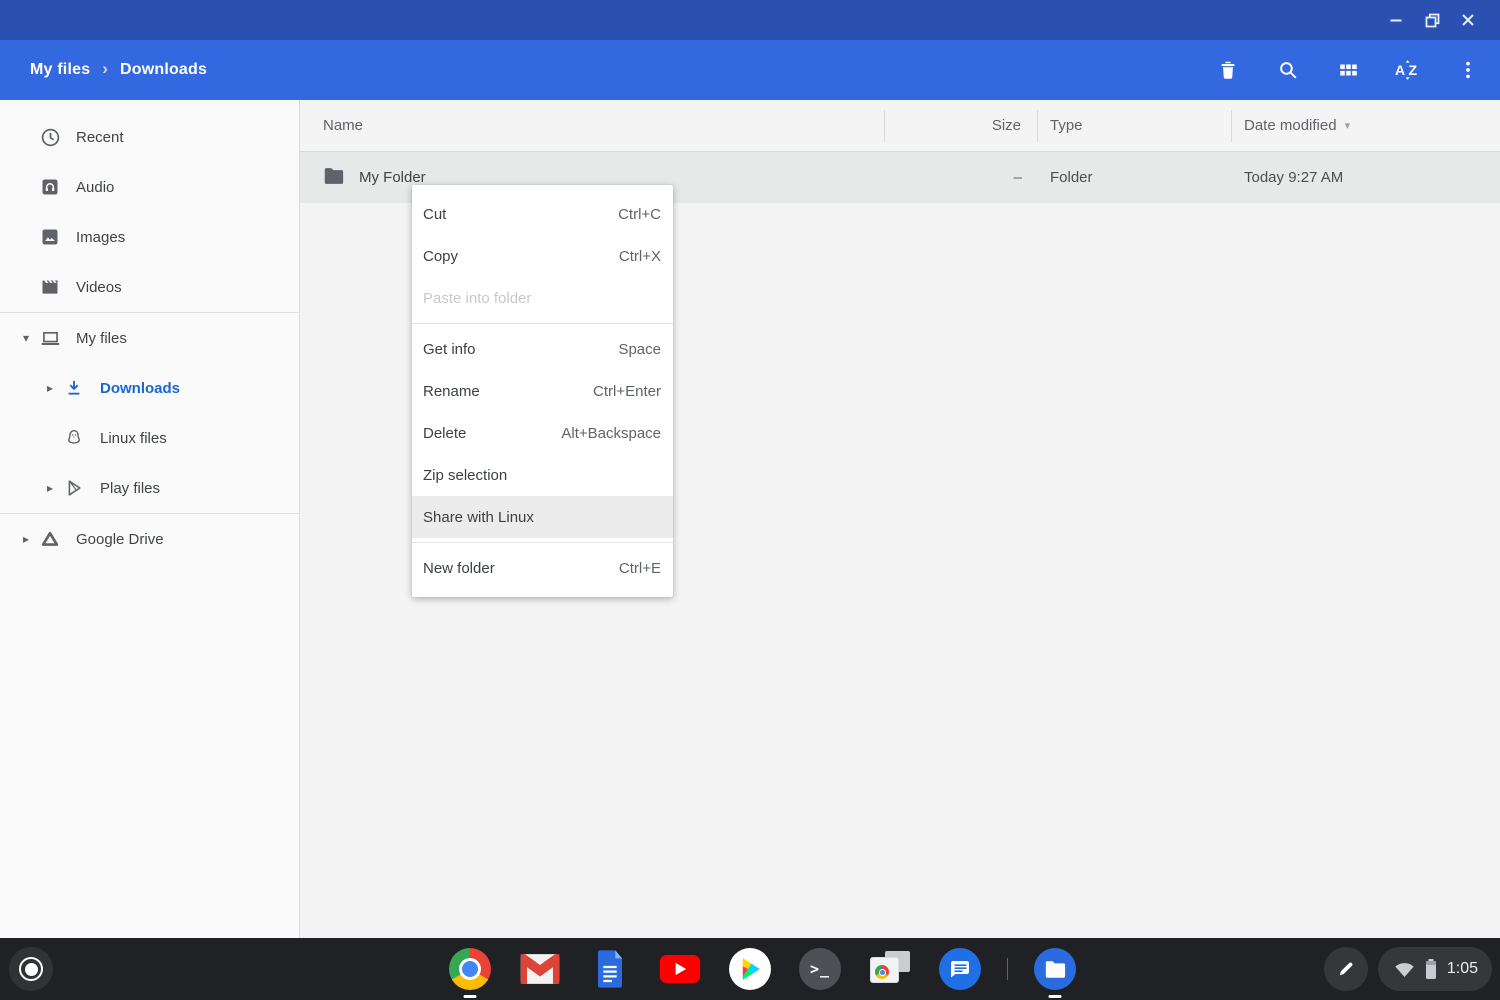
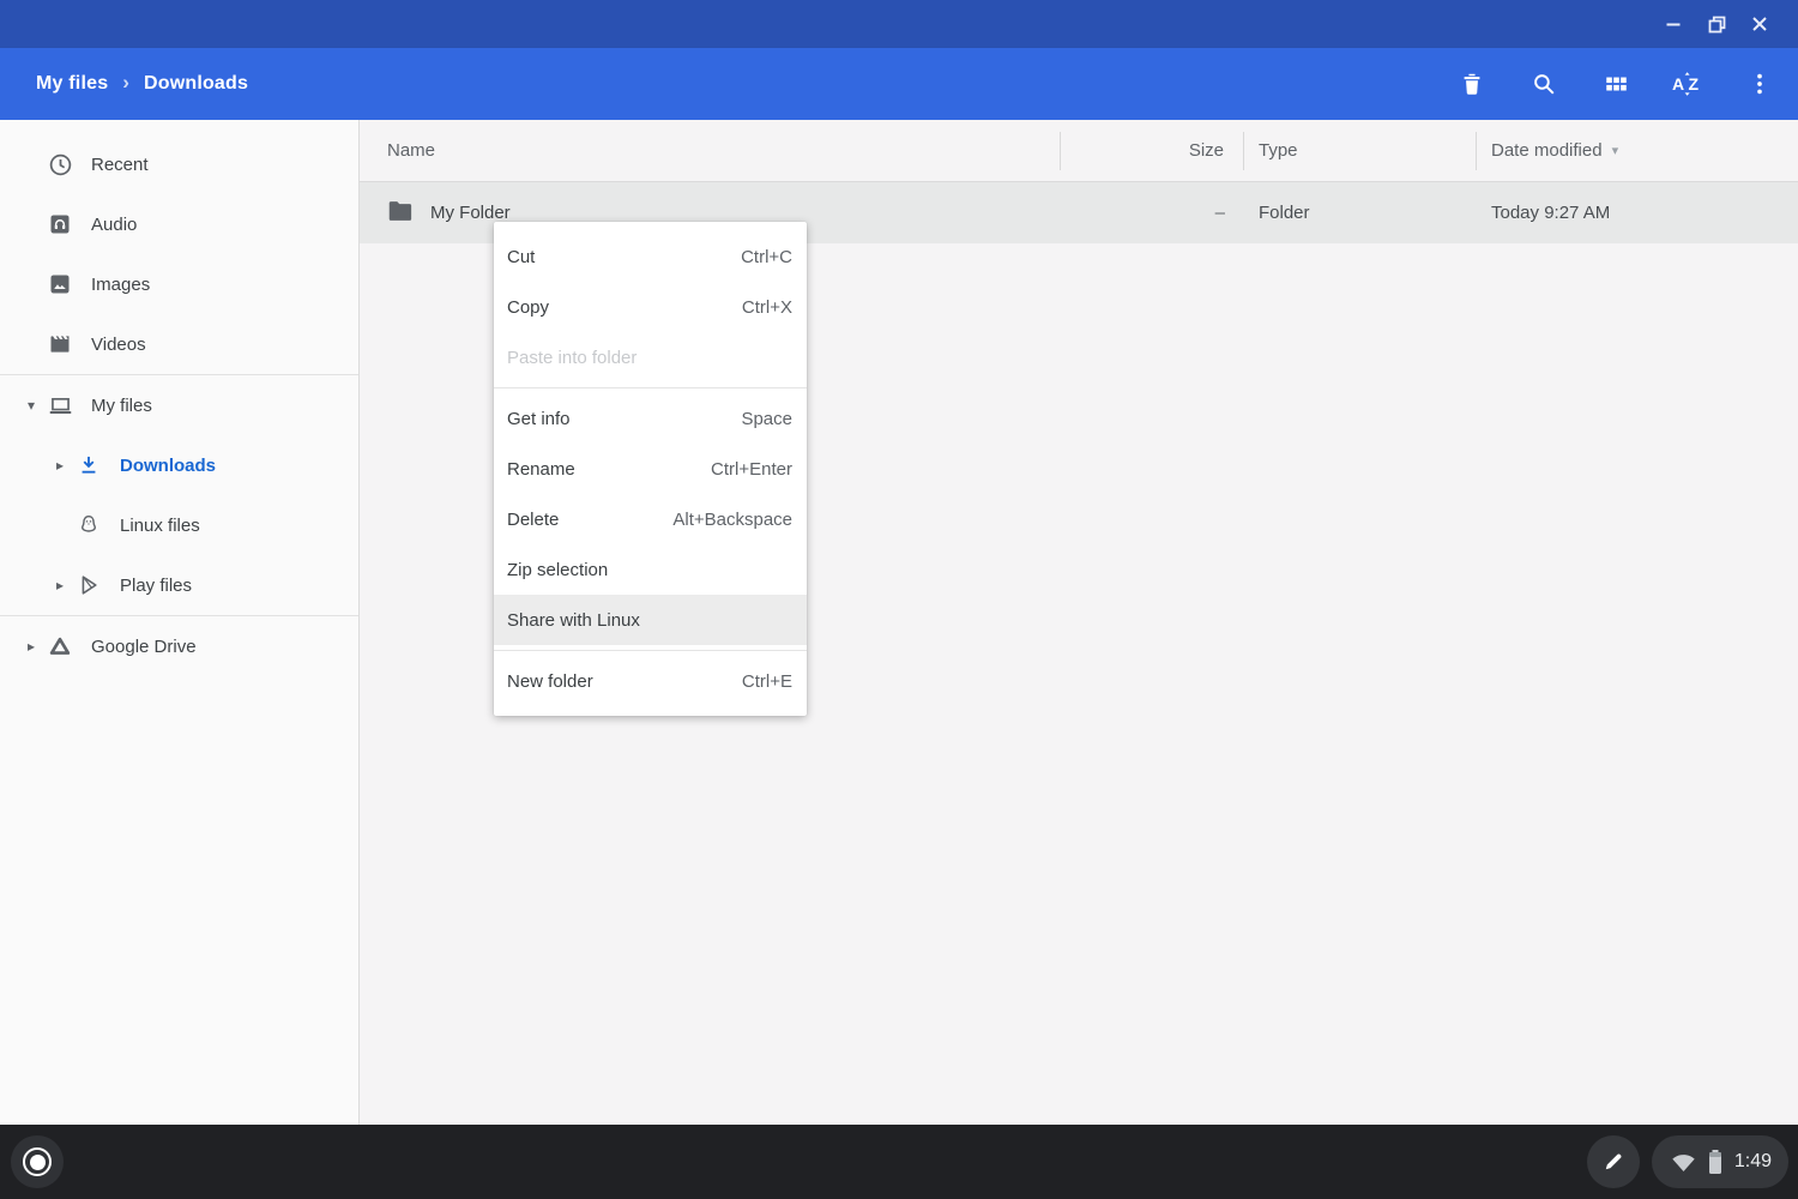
  My files
  ›
  Downloads
  A
  Z
  Recent
  Audio
  Images
  Videos
  ▾
  My files
  ▸
  Downloads
  Linux files
  ▸
  Play files
  ▸
  Google Drive
  Name
  Size
  Type
  Date modified
  ▾
  My Folder
  –
  Folder
  Today 9:27 AM
  Cut
  Ctrl+C
  Copy
  Ctrl+X
  Paste into folder
  Get info
  Space
  Rename
  Ctrl+Enter
  Delete
  Alt+Backspace
  Zip selection
  Share with Linux
  New folder
  Ctrl+E
- >_
- 1:05
+ 1:49
